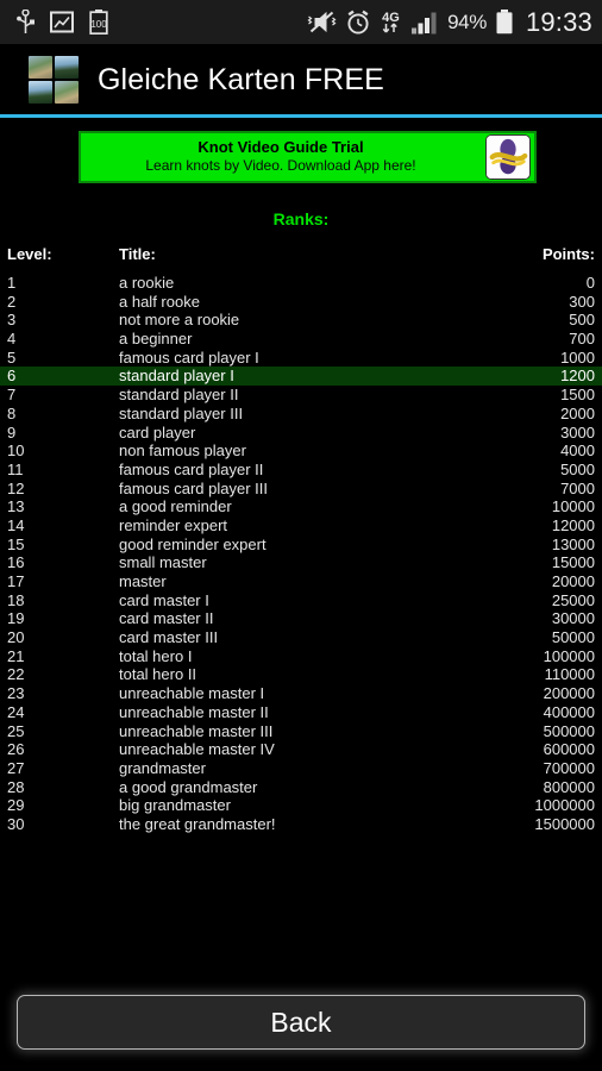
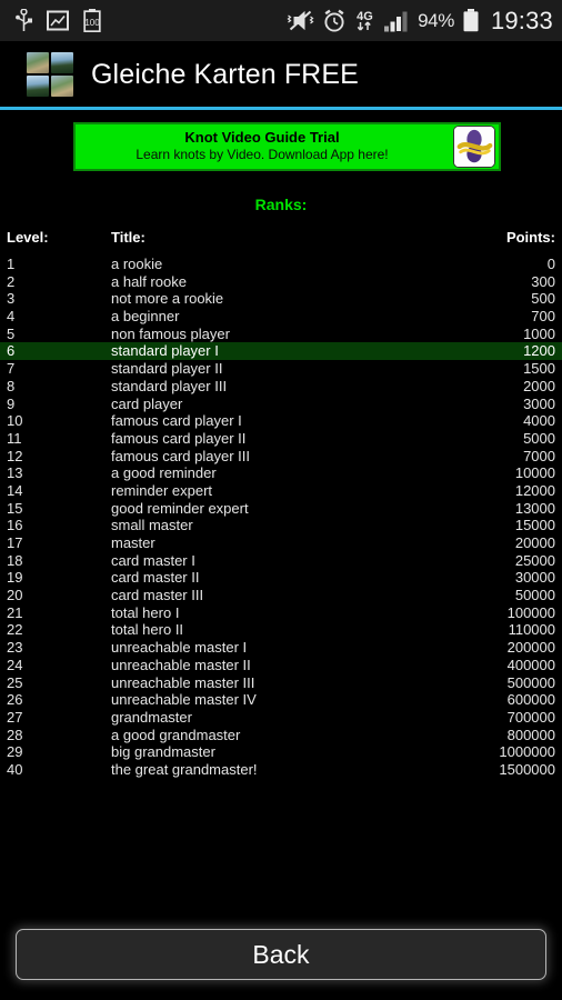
  100
  4G
  94%
  19:33
  Gleiche Karten FREE
  Knot Video Guide Trial
  Learn knots by Video. Download App here!
  Ranks:
  Level:
  Title:
  Points:
  1
  a rookie
  0
  2
  a half rooke
  300
  3
  not more a rookie
  500
  4
  a beginner
  700
  5
- famous card player I
+ non famous player
  1000
  6
  standard player I
  1200
  7
  standard player II
  1500
  8
  standard player III
  2000
  9
  card player
  3000
  10
- non famous player
+ famous card player I
  4000
  11
  famous card player II
  5000
  12
  famous card player III
  7000
  13
  a good reminder
  10000
  14
  reminder expert
  12000
  15
  good reminder expert
  13000
  16
  small master
  15000
  17
  master
  20000
  18
  card master I
  25000
  19
  card master II
  30000
  20
  card master III
  50000
  21
  total hero I
  100000
  22
  total hero II
  110000
  23
  unreachable master I
  200000
  24
  unreachable master II
  400000
  25
  unreachable master III
  500000
  26
  unreachable master IV
  600000
  27
  grandmaster
  700000
  28
  a good grandmaster
  800000
  29
  big grandmaster
  1000000
- 30
+ 40
  the great grandmaster!
  1500000
  Back
